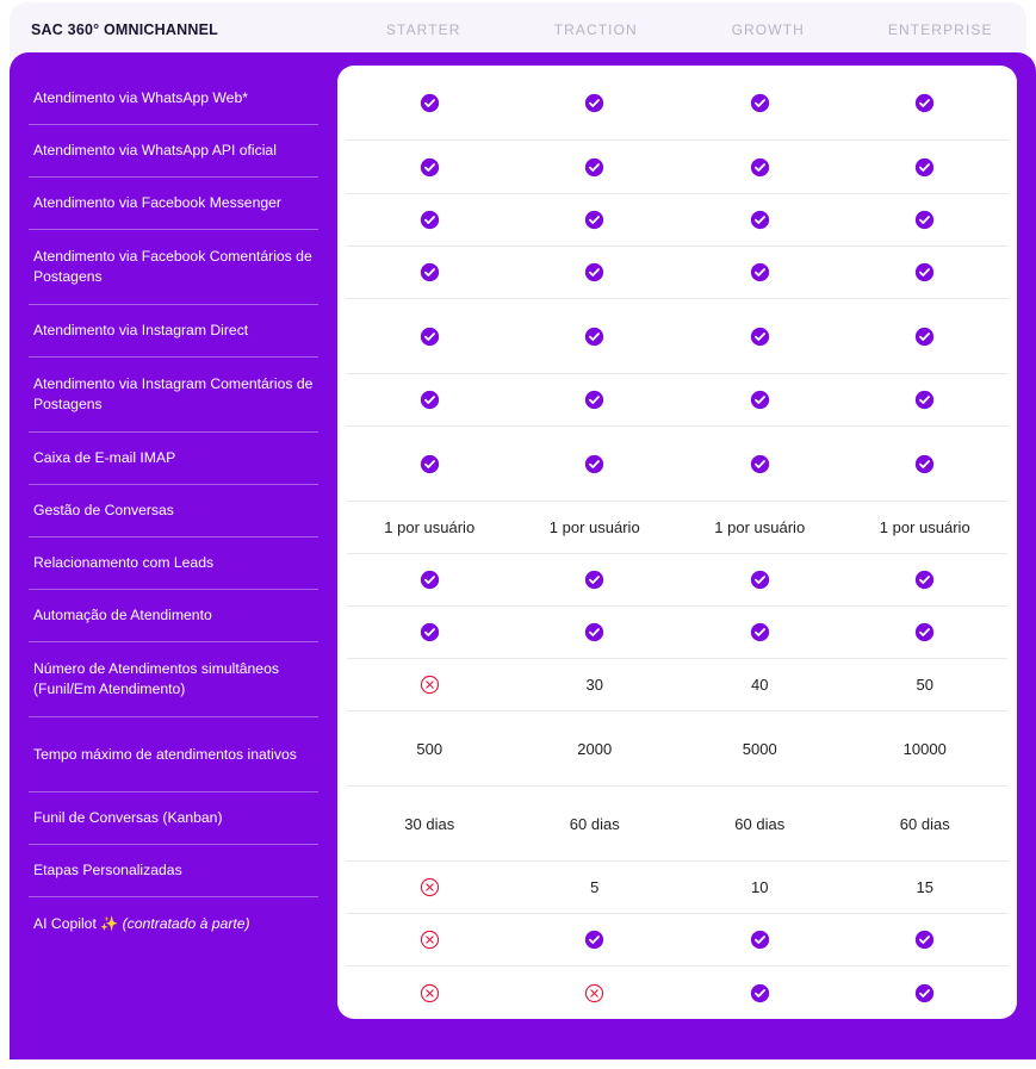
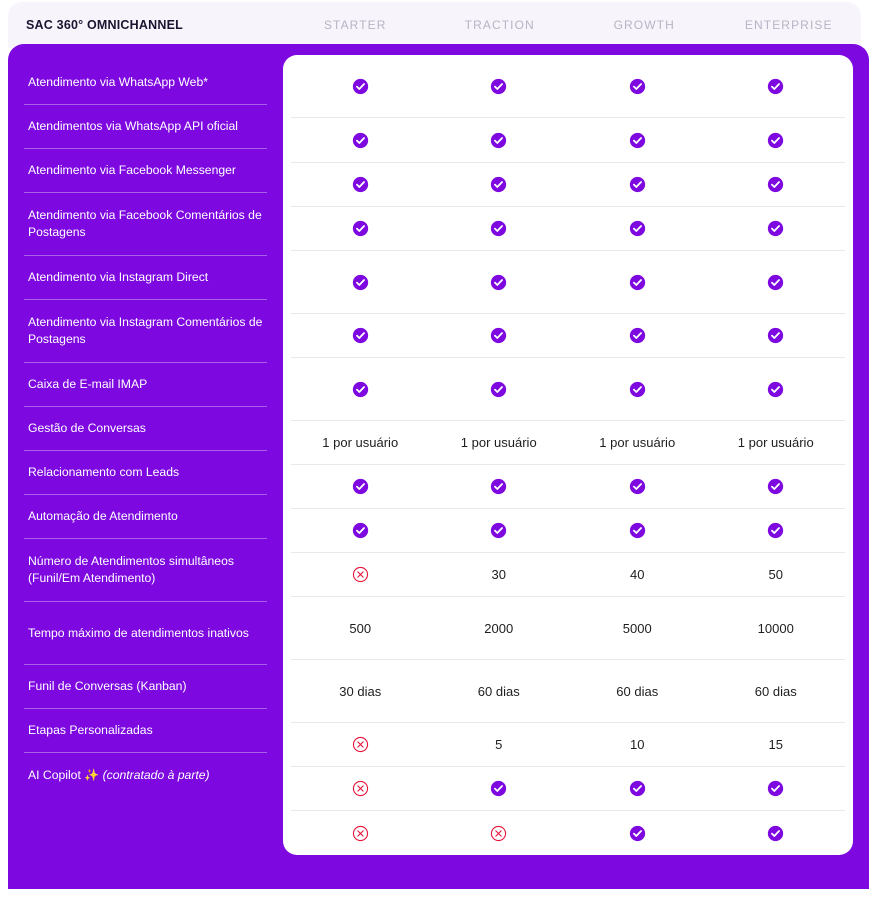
  SAC 360° OMNICHANNEL
  STARTER
  TRACTION
  GROWTH
  ENTERPRISE
  Atendimento via WhatsApp Web*
- Atendimento via WhatsApp API oficial
+ Atendimentos via WhatsApp API oficial
  Atendimento via Facebook Messenger
  Atendimento via Facebook Comentários de Postagens
  Atendimento via Instagram Direct
  Atendimento via Instagram Comentários de Postagens
  Caixa de E-mail IMAP
  Gestão de Conversas
  Relacionamento com Leads
  Automação de Atendimento
  Número de Atendimentos simultâneos (Funil/Em Atendimento)
  Tempo máximo de atendimentos inativos
  Funil de Conversas (Kanban)
  Etapas Personalizadas
  AI Copilot ✨ (contratado à parte)
  1 por usuário
  1 por usuário
  1 por usuário
  1 por usuário
  30
  40
  50
  500
  2000
  5000
  10000
  30 dias
  60 dias
  60 dias
  60 dias
  5
  10
  15
